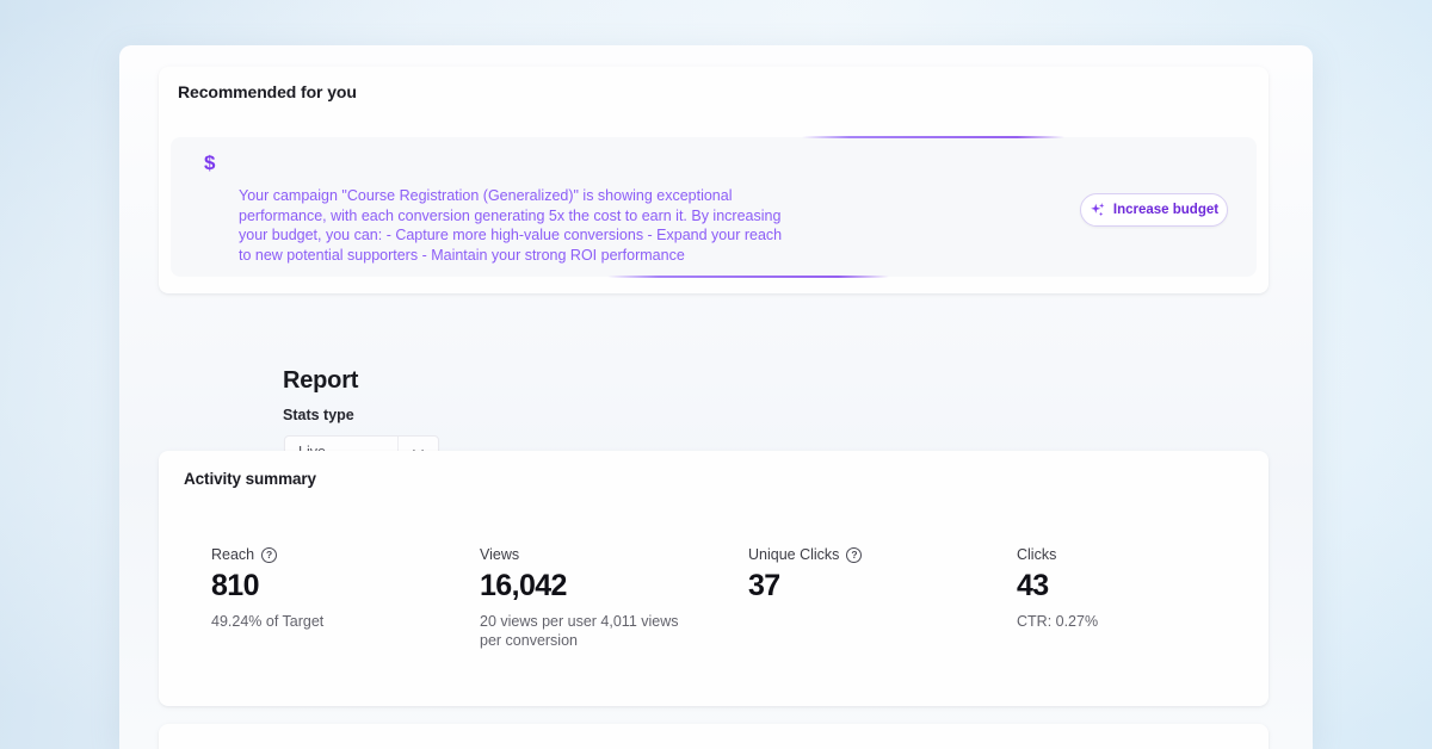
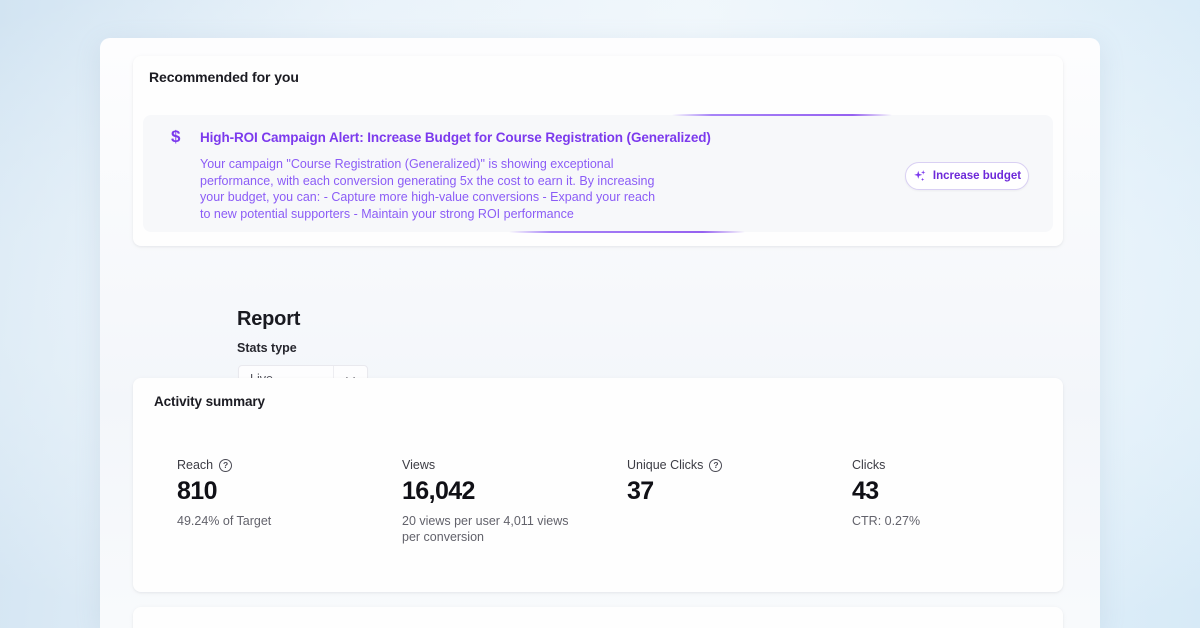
  Recommended for you
  $
+ High-ROI Campaign Alert: Increase Budget for Course Registration (Generalized)
  Your campaign "Course Registration (Generalized)" is showing exceptional performance, with each conversion generating 5x the cost to earn it. By increasing your budget, you can: - Capture more high-value conversions - Expand your reach to new potential supporters - Maintain your strong ROI performance
  Increase budget
  Report
  Stats type
  Activity summary
  Reach
  ?
  810
  49.24% of Target
  Views
  16,042
  20 views per user 4,011 views per conversion
  Unique Clicks
  ?
  37
  Clicks
  43
  CTR: 0.27%
